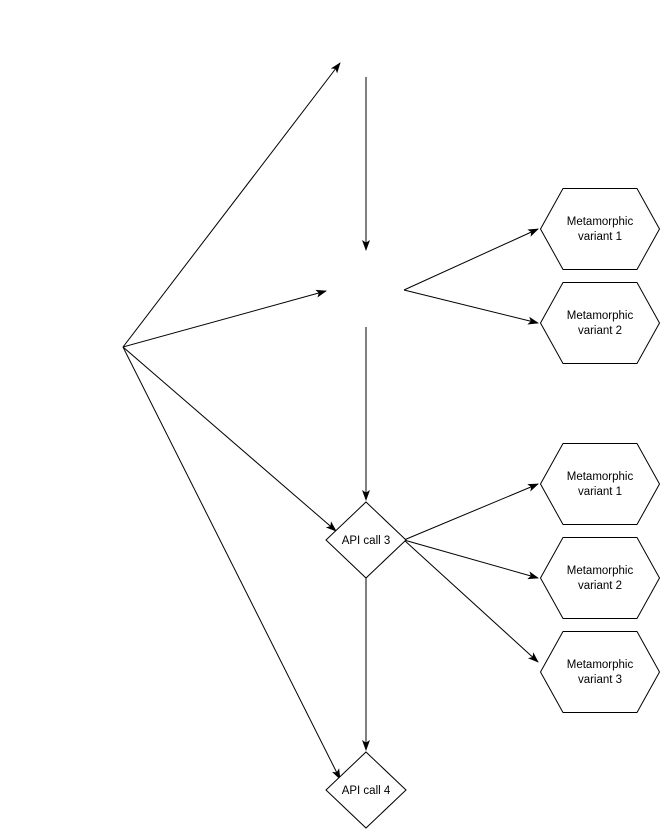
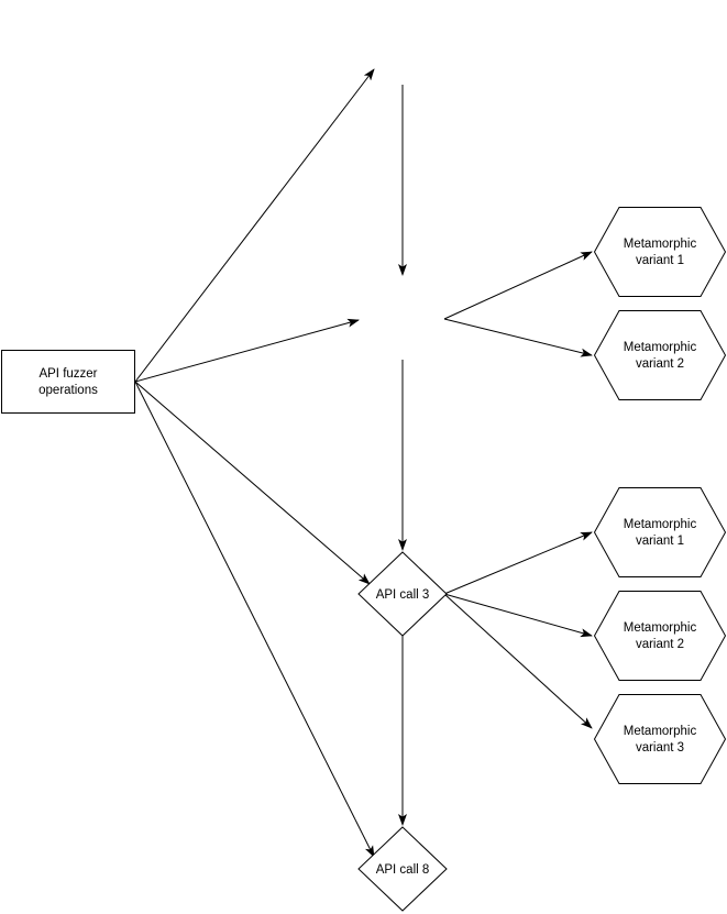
+ API fuzzer
+ operations
  API call 3
- API call 4
+ API call 8
  Metamorphic
  variant 1
  Metamorphic
  variant 2
  Metamorphic
  variant 1
  Metamorphic
  variant 2
  Metamorphic
  variant 3
